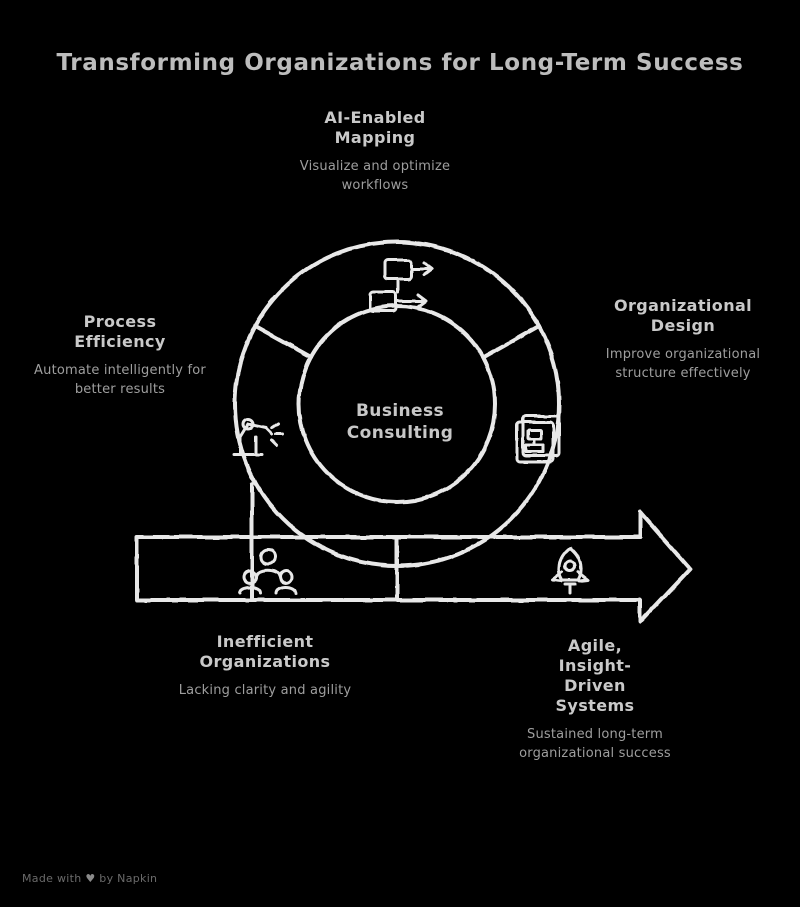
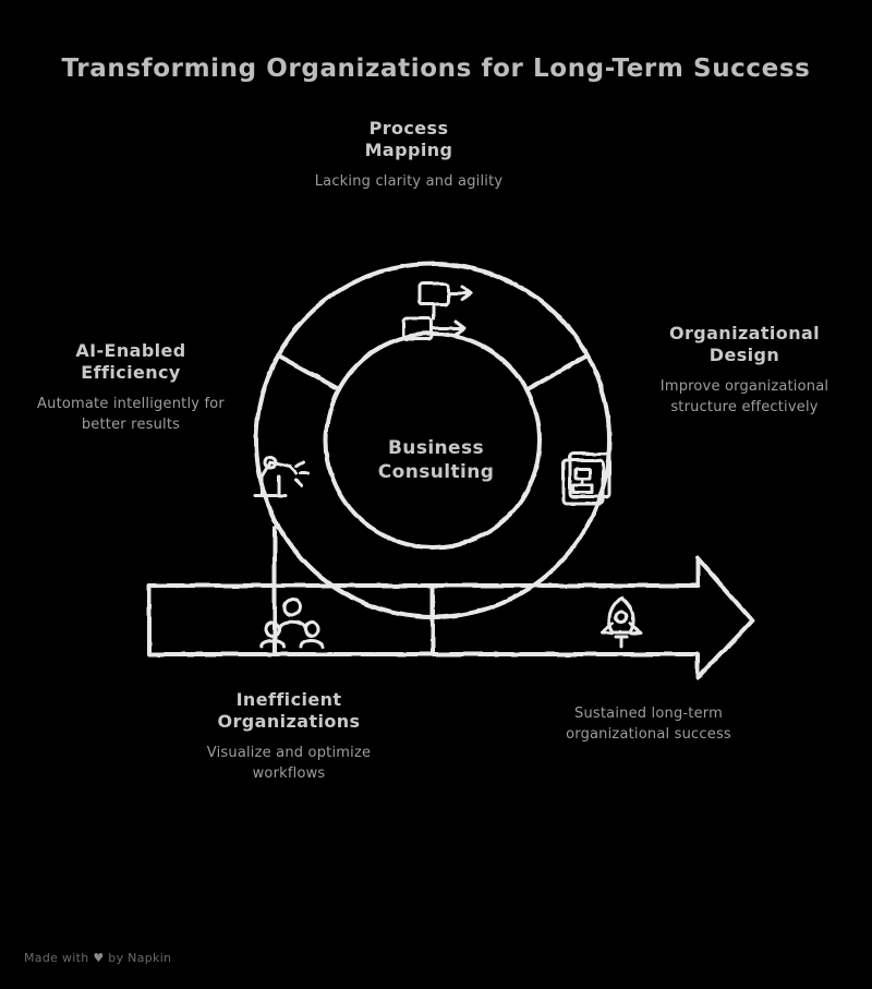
  Transforming Organizations for Long-Term Success
  Business
  Consulting
- AI-Enabled
+ Process
  Mapping
- Visualize and optimize workflows
+ Lacking clarity and agility
- Process
+ AI-Enabled
  Efficiency
  Automate intelligently for better results
  Organizational
  Design
  Improve organizational structure effectively
  Inefficient
  Organizations
- Lacking clarity and agility
+ Visualize and optimize workflows
- Agile,
- Insight-
- Driven
- Systems
  Sustained long-term organizational success
  Made with ♥ by Napkin
